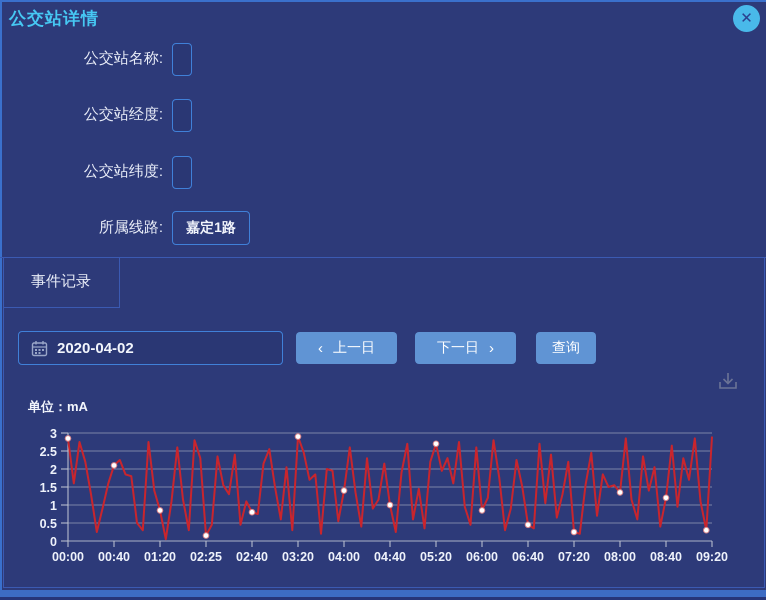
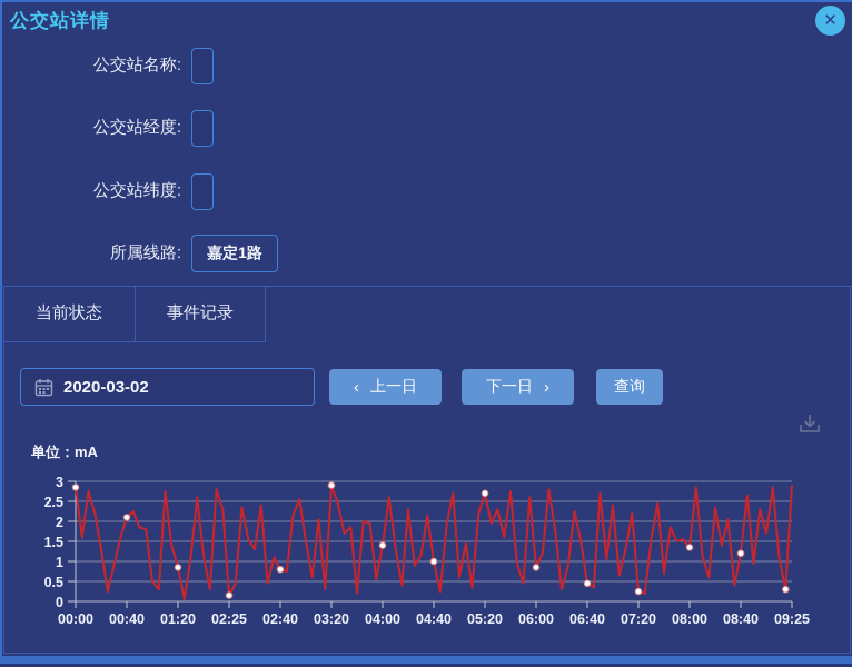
  公交站详情
  ✕
  公交站名称:
  公交站经度:
  公交站纬度:
  所属线路:
  嘉定1路
+ 当前状态
  事件记录
- 2020-04-02
+ 2020-03-02
  ‹
  上一日
  下一日
  ›
  查询
  单位：mA
  0
  0.5
  1
  1.5
  2
  2.5
  3
  00:00
  00:40
  01:20
  02:25
  02:40
  03:20
  04:00
  04:40
  05:20
  06:00
  06:40
  07:20
  08:00
  08:40
- 09:20
+ 09:25
